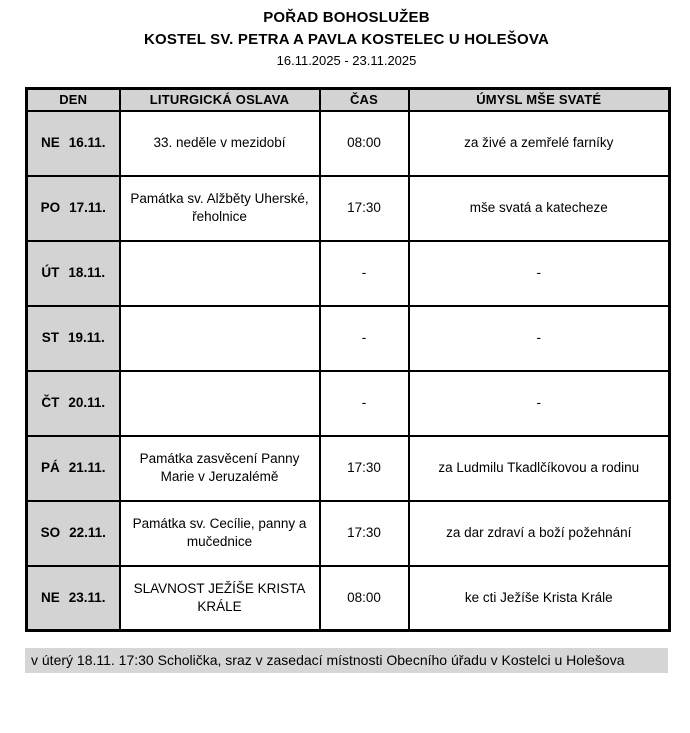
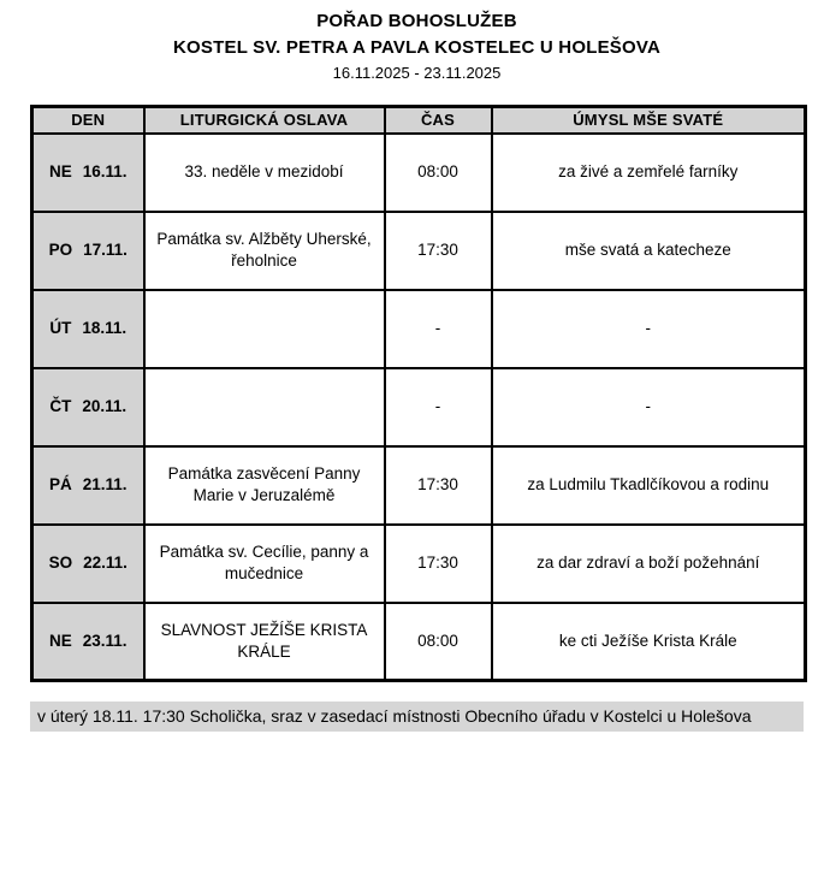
  POŘAD BOHOSLUŽEB
  KOSTEL SV. PETRA A PAVLA KOSTELEC U HOLEŠOVA
  16.11.2025 - 23.11.2025
  DEN	LITURGICKÁ OSLAVA	ČAS	ÚMYSL MŠE SVATÉ
  NE 16.11.	33. neděle v mezidobí	08:00	za živé a zemřelé farníky
  PO 17.11.	Památka sv. Alžběty Uherské, řeholnice	17:30	mše svatá a katecheze
  ÚT 18.11.		-	-
- ST 19.11.		-	-
  ČT 20.11.		-	-
  PÁ 21.11.	Památka zasvěcení Panny Marie v Jeruzalémě	17:30	za Ludmilu Tkadlčíkovou a rodinu
  SO 22.11.	Památka sv. Cecílie, panny a mučednice	17:30	za dar zdraví a boží požehnání
  NE 23.11.	SLAVNOST JEŽÍŠE KRISTA KRÁLE	08:00	ke cti Ježíše Krista Krále
  v úterý 18.11. 17:30 Scholička, sraz v zasedací místnosti Obecního úřadu v Kostelci u Holešova
